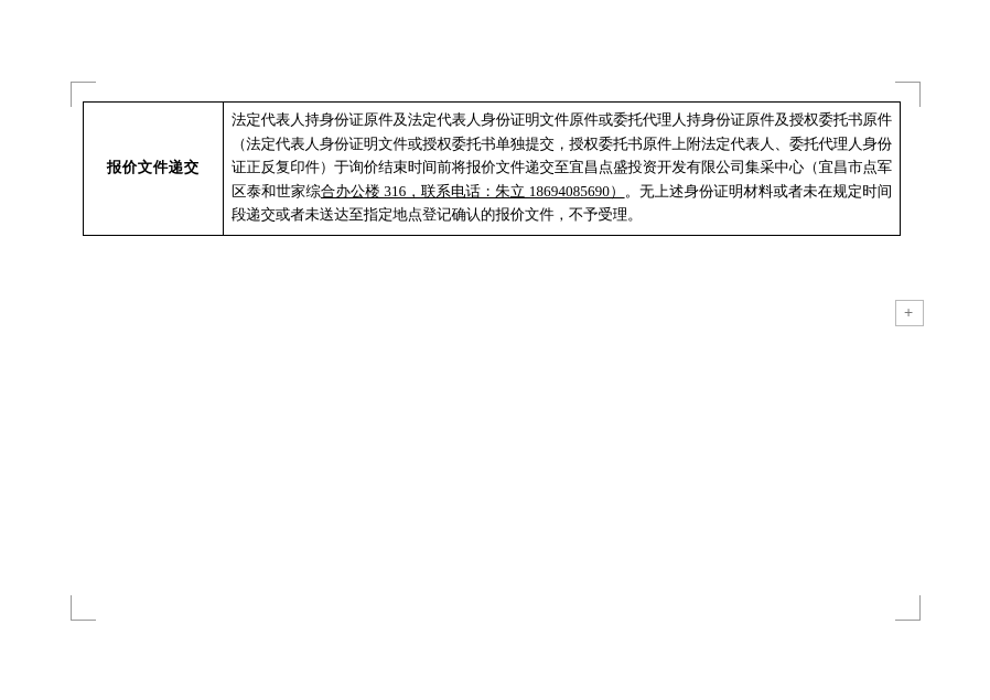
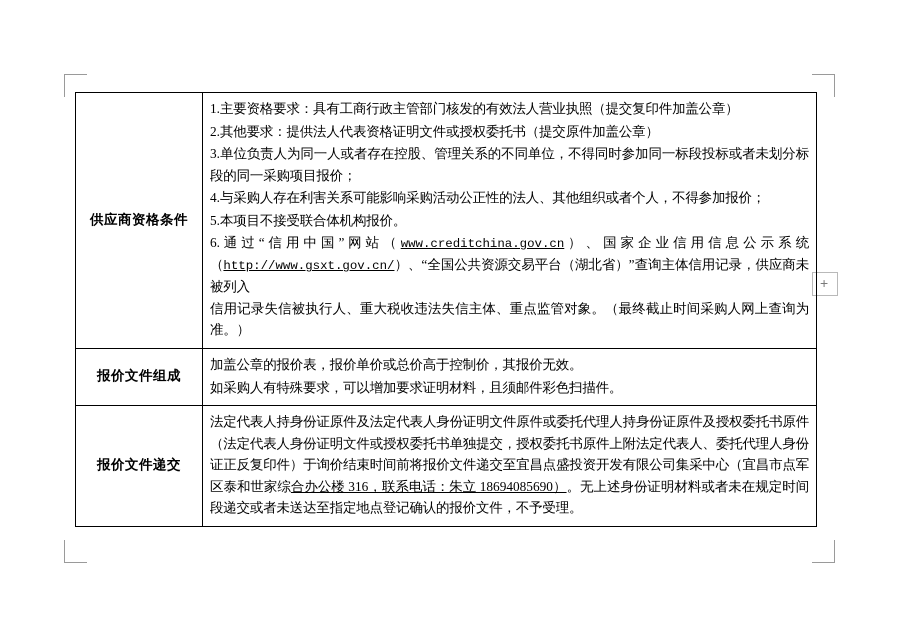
+ 供应商资格条件	1.主要资格要求：具有工商行政主管部门核发的有效法人营业执照（提交复印件加盖公章） 2.其他要求：提供法人代表资格证明文件或授权委托书（提交原件加盖公章） 3.单位负责人为同一人或者存在控股、管理关系的不同单位，不得同时参加同一标段投标或者未划分标段的同一采购项目报价； 4.与采购人存在利害关系可能影响采购活动公正性的法人、其他组织或者个人，不得参加报价； 5.本项目不接受联合体机构报价。 6. 通 过 “ 信 用 中 国 ” 网 站 （ www.creditchina.gov.cn ） 、 国 家 企 业 信 用 信 息 公 示 系 统 （http://www.gsxt.gov.cn/）、“全国公共资源交易平台（湖北省）”查询主体信用记录，供应商未被列入 信用记录失信被执行人、重大税收违法失信主体、重点监管对象。（最终截止时间采购人网上查询为准。）
+ 报价文件组成	加盖公章的报价表，报价单价或总价高于控制价，其报价无效。 如采购人有特殊要求，可以增加要求证明材料，且须邮件彩色扫描件。
  报价文件递交	法定代表人持身份证原件及法定代表人身份证明文件原件或委托代理人持身份证原件及授权委托书原件（法定代表人身份证明文件或授权委托书单独提交，授权委托书原件上附法定代表人、委托代理人身份证正反复印件）于询价结束时间前将报价文件递交至宜昌点盛投资开发有限公司集采中心（宜昌市点军区泰和世家综合办公楼 316，联系电话：朱立 18694085690）。无上述身份证明材料或者未在规定时间段递交或者未送达至指定地点登记确认的报价文件，不予受理。
